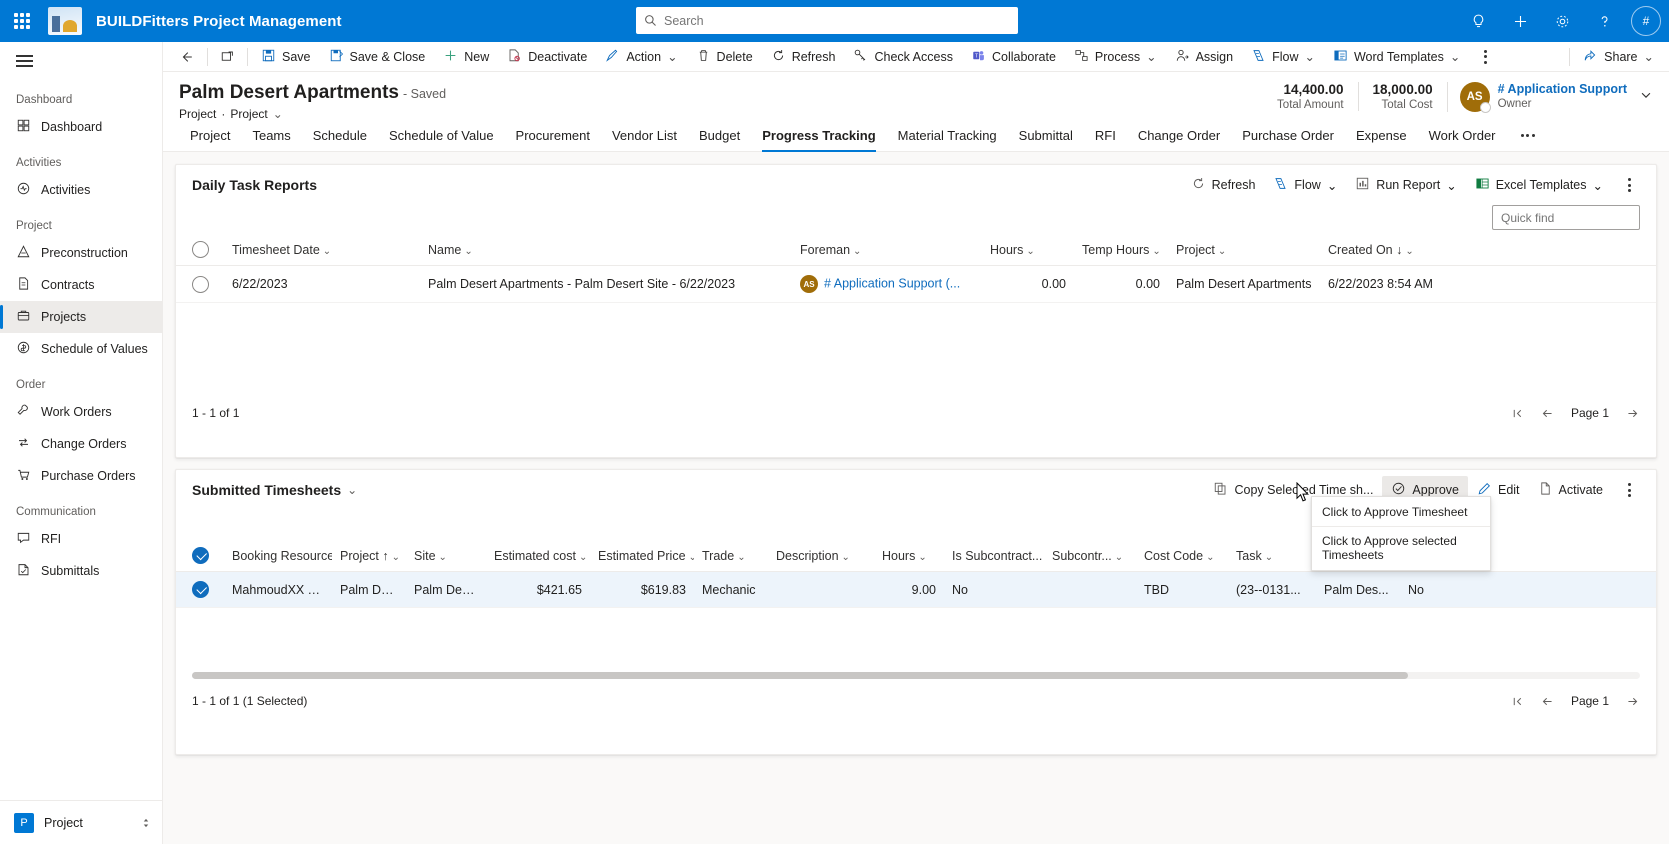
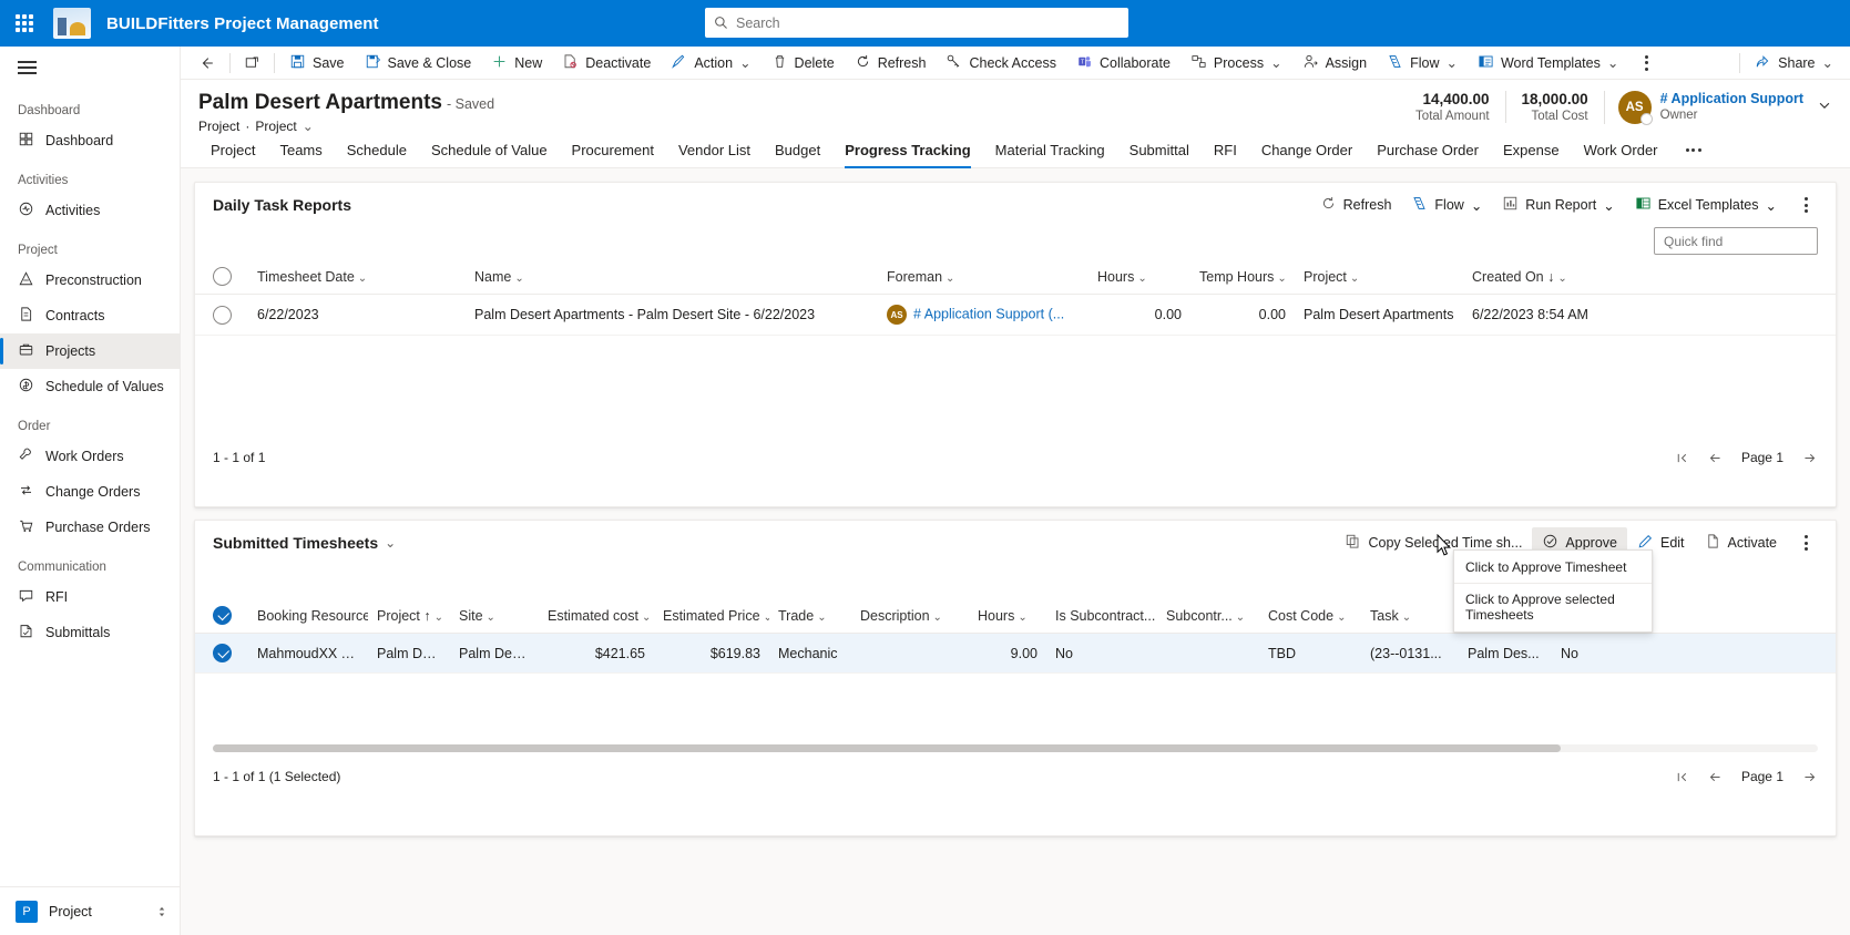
  BUILDFitters Project Management
  Search
- #
  Dashboard
  Dashboard
  Activities
  Activities
  Project
  Preconstruction
  Contracts
  Projects
  Schedule of Values
  Order
  Work Orders
  Change Orders
  Purchase Orders
  Communication
  RFI
  Submittals
  P
  Project
  Save
  Save & Close
  New
  Deactivate
  Action
  ⌄
  Delete
  Refresh
  Check Access
  Collaborate
  Process
  ⌄
  Assign
  Flow
  ⌄
  Word Templates
  ⌄
  Share
  ⌄
  Palm Desert Apartments
  - Saved
  Project
  ·
  Project
  ⌄
  14,400.00
  Total Amount
  18,000.00
  Total Cost
  AS
  # Application Support
  Owner
  Project
  Teams
  Schedule
  Schedule of Value
  Procurement
  Vendor List
  Budget
  Progress Tracking
  Material Tracking
  Submittal
  RFI
  Change Order
  Purchase Order
  Expense
  Work Order
  Daily Task Reports
  Refresh
  Flow
  ⌄
  Run Report
  ⌄
  Excel Templates
  ⌄
  Quick find
  	Timesheet Date ⌄	Name ⌄	Foreman ⌄	Hours ⌄	Temp Hours ⌄	Project ⌄	Created On ↓ ⌄
  	6/22/2023	Palm Desert Apartments - Palm Desert Site - 6/22/2023	AS # Application Support (...	0.00	0.00	Palm Desert Apartments	6/22/2023 8:54 AM
  1 - 1 of 1
  Page 1
  Submitted Timesheets
  ⌄
  Copy Seleced Time sh...
  Approve
  Edit
  Activate
  	Booking Resource	Project ↑ ⌄	Site ⌄	Estimated cost ⌄	Estimated Price ⌄	Trade ⌄	Description ⌄	Hours ⌄	Is Subcontract...	Subcontr... ⌄	Cost Code ⌄	Task ⌄
  	MahmoudXX Tan.	Palm Des...	Palm Des...	$421.65	$619.83	Mechanic		9.00	No		TBD	(23--0131...	Palm Des...	No
  1 - 1 of 1 (1 Selected)
  Page 1
  Click to Approve Timesheet
  Click to Approve selected Timesheets
